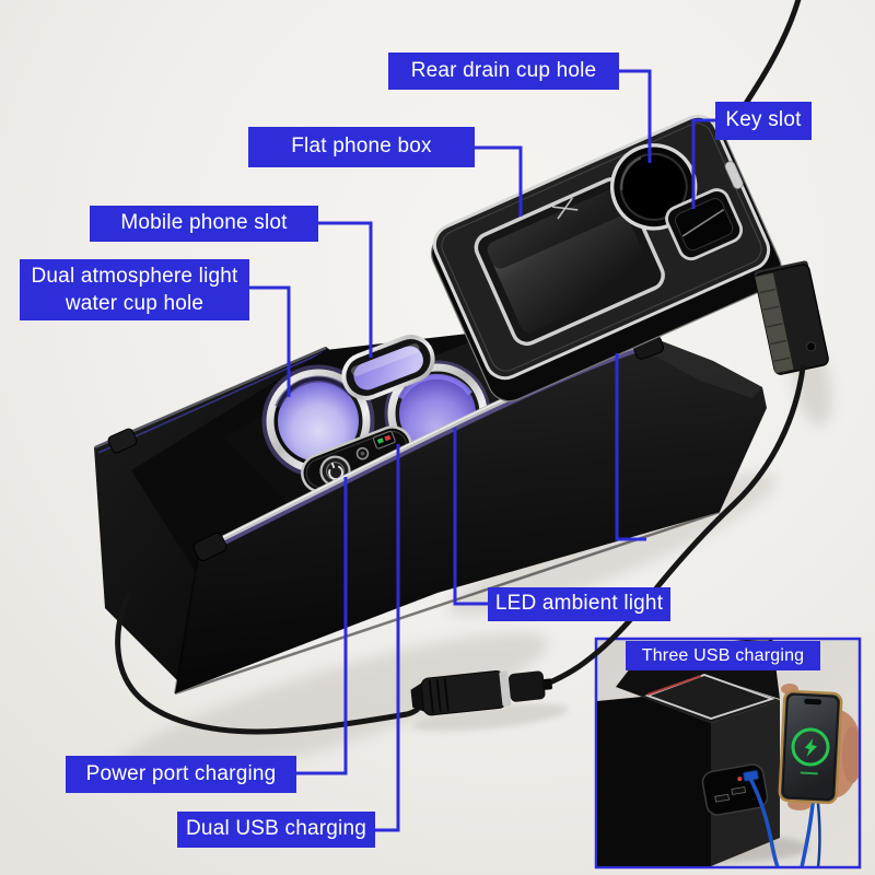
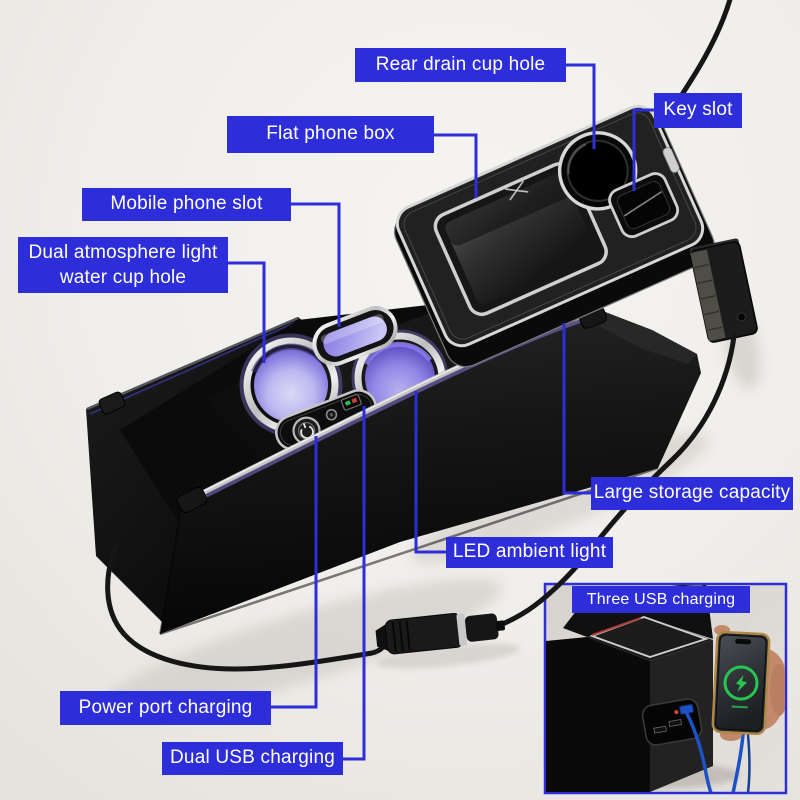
  Rear drain cup hole
  Key slot
  Flat phone box
  Mobile phone slot
  Dual atmosphere light
  water cup hole
+ Large storage capacity
  LED ambient light
  Three USB charging
  Power port charging
  Dual USB charging
